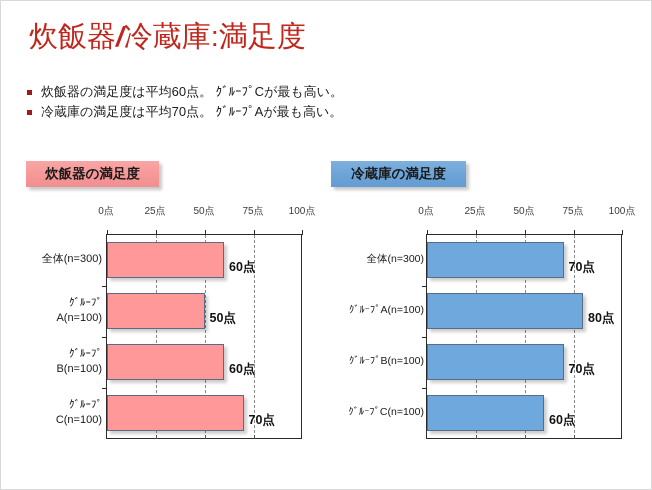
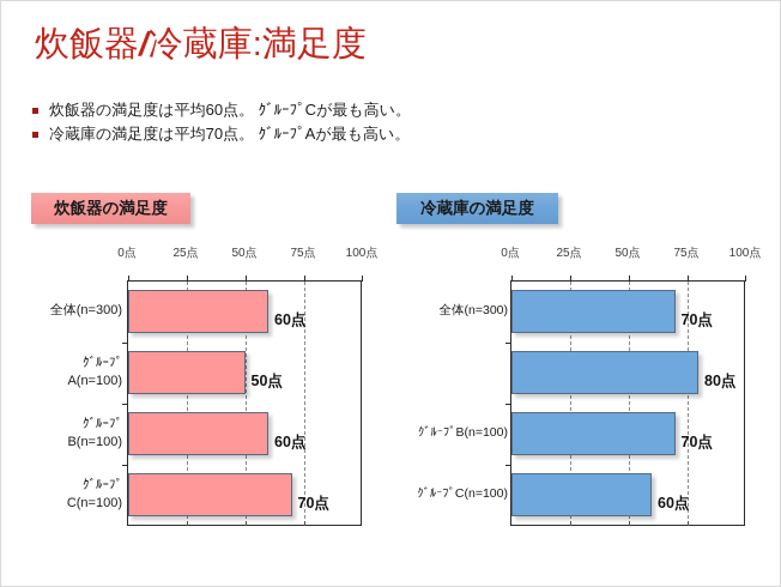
  炊飯器/冷蔵庫:満足度
  炊飯器の満足度は平均60点。 ｸﾞﾙｰﾌﾟCが最も高い。
  冷蔵庫の満足度は平均70点。 ｸﾞﾙｰﾌﾟAが最も高い。
  炊飯器の満足度
  冷蔵庫の満足度
  0点
  25点
  50点
  75点
  100点
  60点
  50点
  60点
  70点
  全体(n=300)
  ｸﾞﾙｰﾌﾟ
  A(n=100)
  ｸﾞﾙｰﾌﾟ
  B(n=100)
  ｸﾞﾙｰﾌﾟ
  C(n=100)
  0点
  25点
  50点
  75点
  100点
  70点
  80点
  70点
  60点
  全体(n=300)
- ｸﾞﾙｰﾌﾟA(n=100)
  ｸﾞﾙｰﾌﾟB(n=100)
  ｸﾞﾙｰﾌﾟC(n=100)
